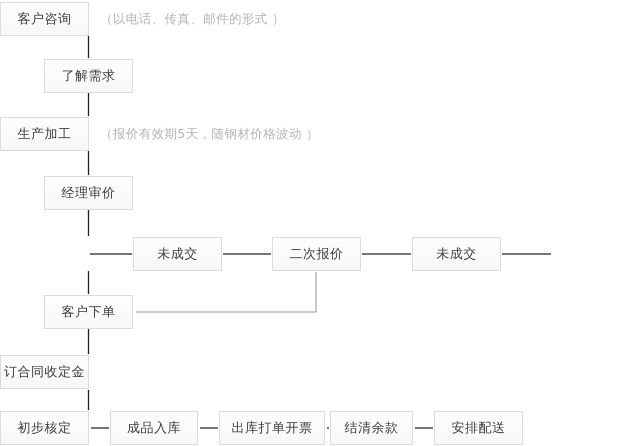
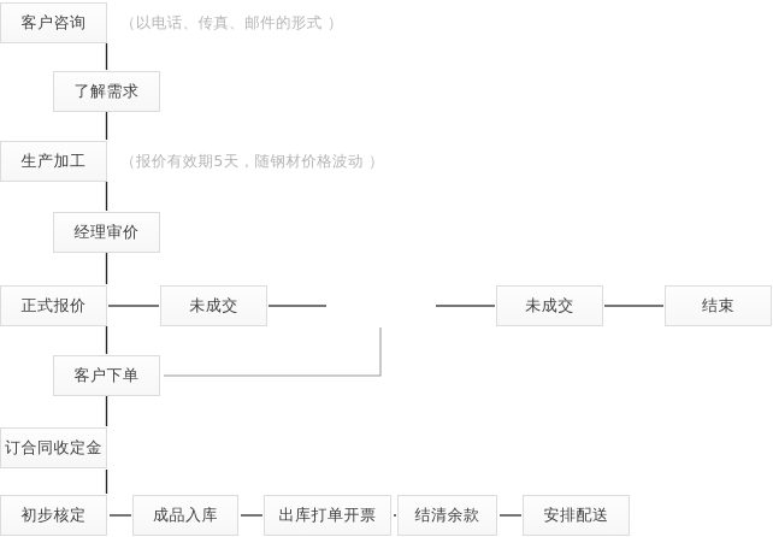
  客户咨询
  了解需求
  生产加工
  经理审价
+ 正式报价
  未成交
- 二次报价
  未成交
+ 结束
  客户下单
  订合同收定金
  初步核定
  成品入库
  出库打单开票
  结清余款
  安排配送
  （以电话、传真、邮件的形式 ）
  （报价有效期5天，随钢材价格波动 ）
